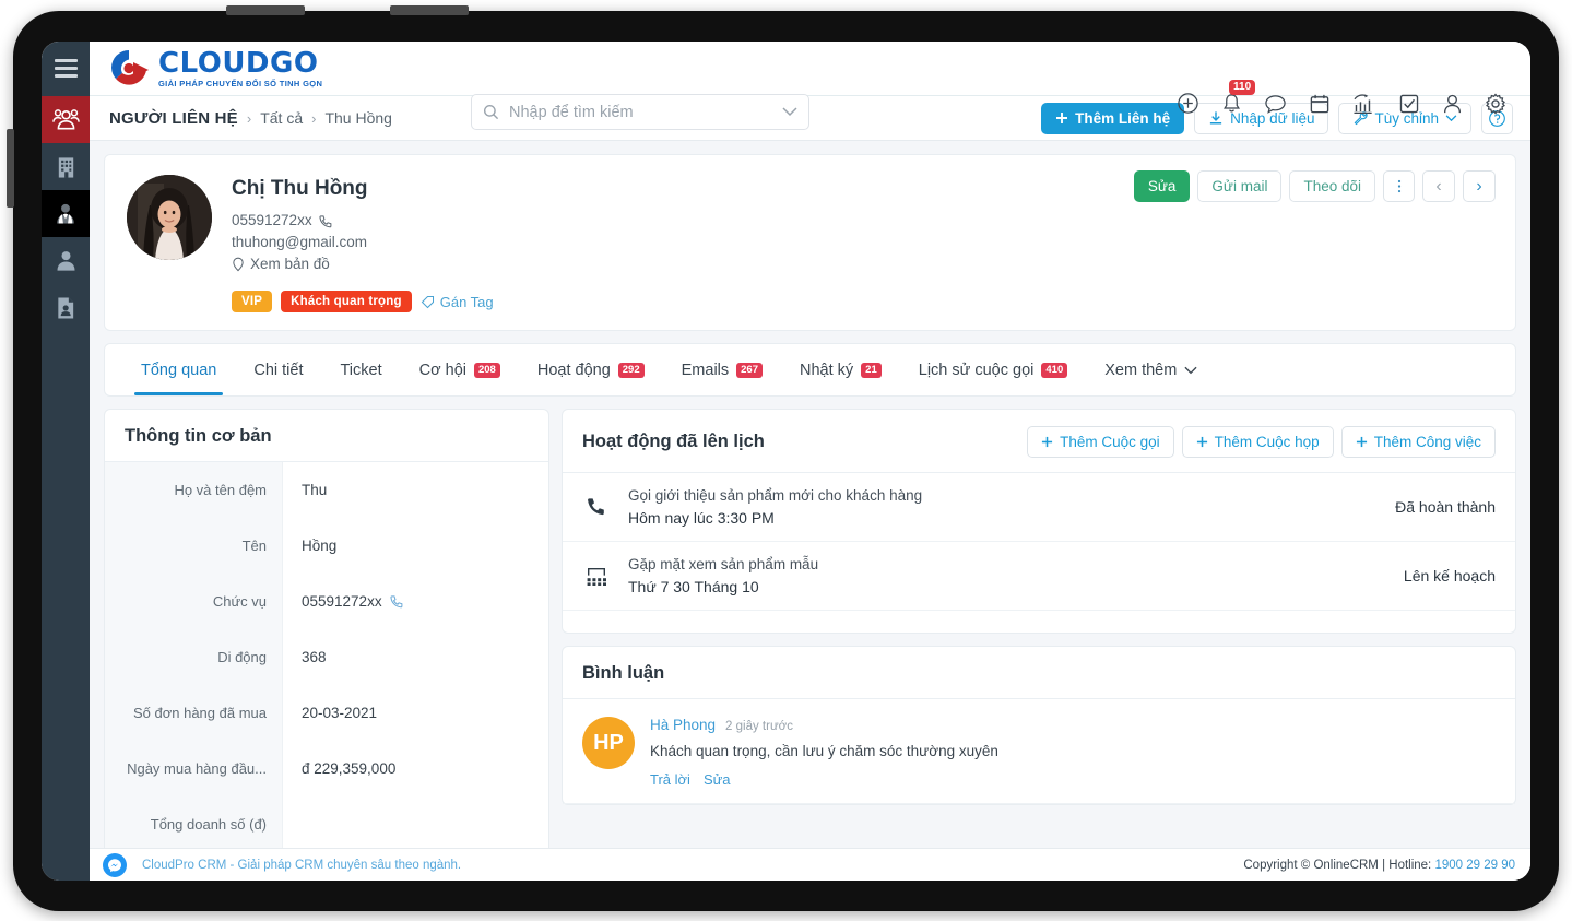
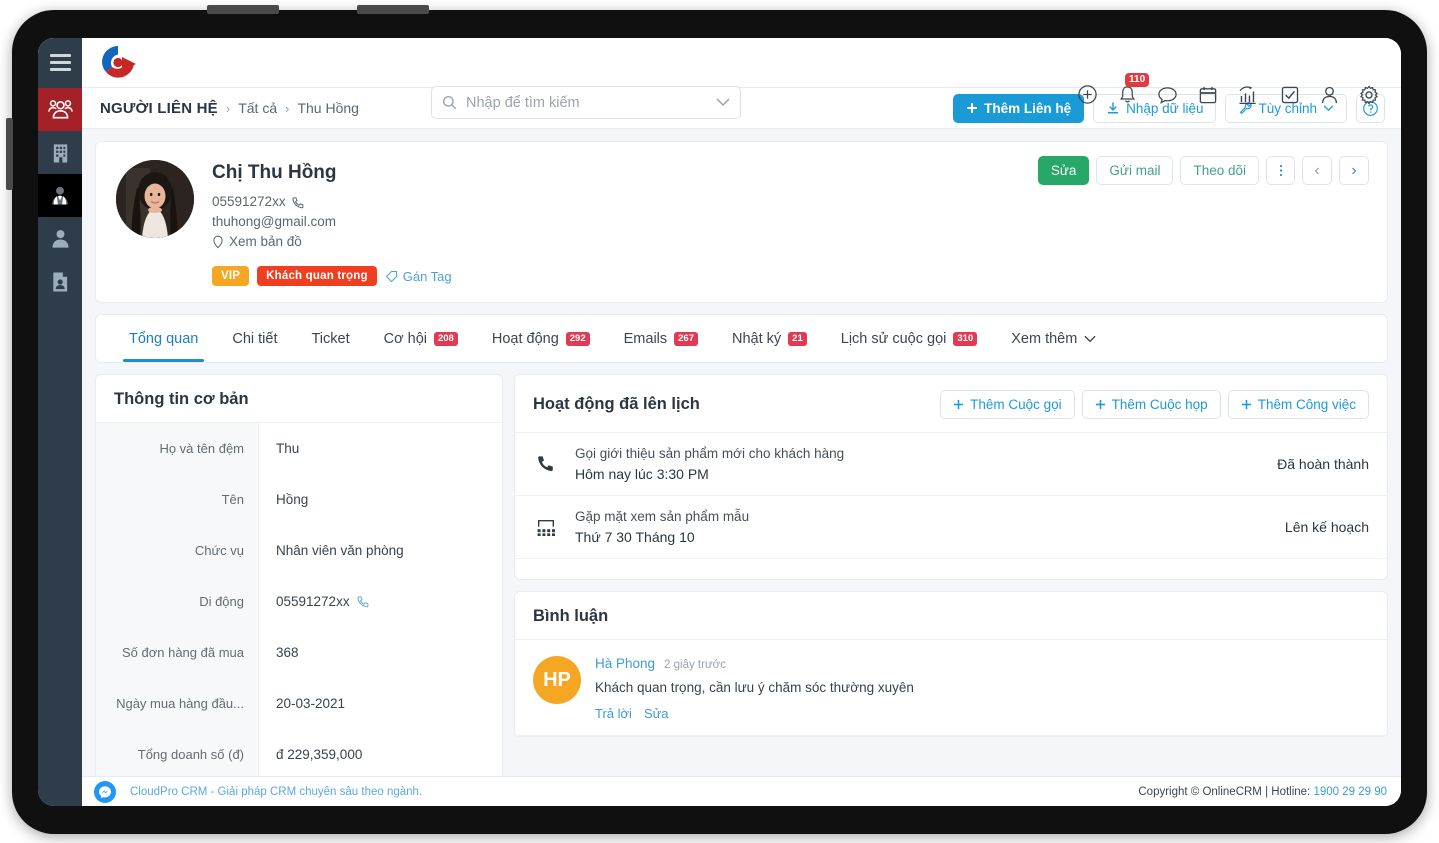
- CLOUDGO
- GIẢI PHÁP CHUYỂN ĐỔI SỐ TINH GỌN
  Nhập để tìm kiếm
  110
  NGƯỜI LIÊN HỆ
  ›
  Tất cả
  ›
  Thu Hồng
  Thêm Liên hệ
  Nhập dữ liệu
  Tùy chỉnh
  Chị Thu Hồng
  05591272xx
  thuhong@gmail.com
  Xem bản đồ
  VIP
  Khách quan trọng
  Gán Tag
  Sửa
  Gửi mail
  Theo dõi
  ‹
  ›
  Tổng quan
  Chi tiết
  Ticket
  Cơ hội
  208
  Hoạt động
  292
  Emails
  267
  Nhật ký
  21
  Lịch sử cuộc gọi
- 410
+ 310
  Xem thêm
  Thông tin cơ bản
  Họ và tên đệm
  Tên
  Chức vụ
  Di động
  Số đơn hàng đã mua
  Ngày mua hàng đầu...
  Tổng doanh số (đ)
  Thu
  Hồng
+ Nhân viên văn phòng
  05591272xx
  368
  20-03-2021
  đ 229,359,000
  Hoạt động đã lên lịch
  Thêm Cuộc gọi
  Thêm Cuộc họp
  Thêm Công việc
  Gọi giới thiệu sản phẩm mới cho khách hàng
  Hôm nay lúc 3:30 PM
  Đã hoàn thành
  Gặp mặt xem sản phẩm mẫu
  Thứ 7 30 Tháng 10
  Lên kế hoạch
  Bình luận
  HP
  Hà Phong
  2 giây trước
  Khách quan trọng, cần lưu ý chăm sóc thường xuyên
  Trả lời
  Sửa
  CloudPro CRM - Giải pháp CRM chuyên sâu theo ngành.
  Copyright © OnlineCRM | Hotline: 1900 29 29 90
